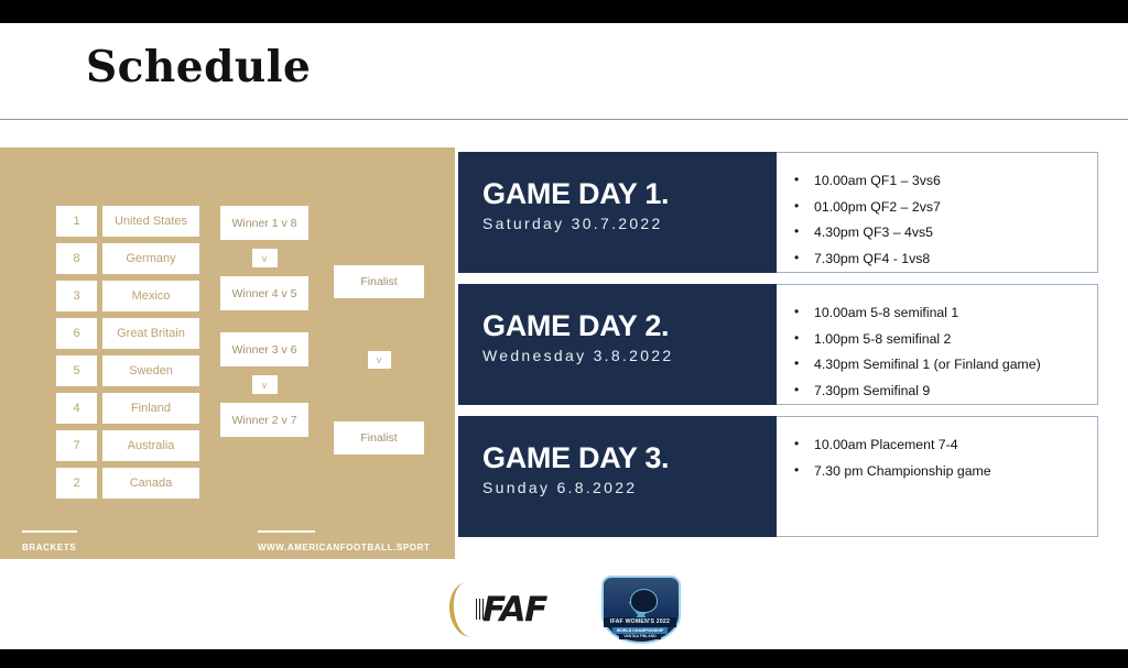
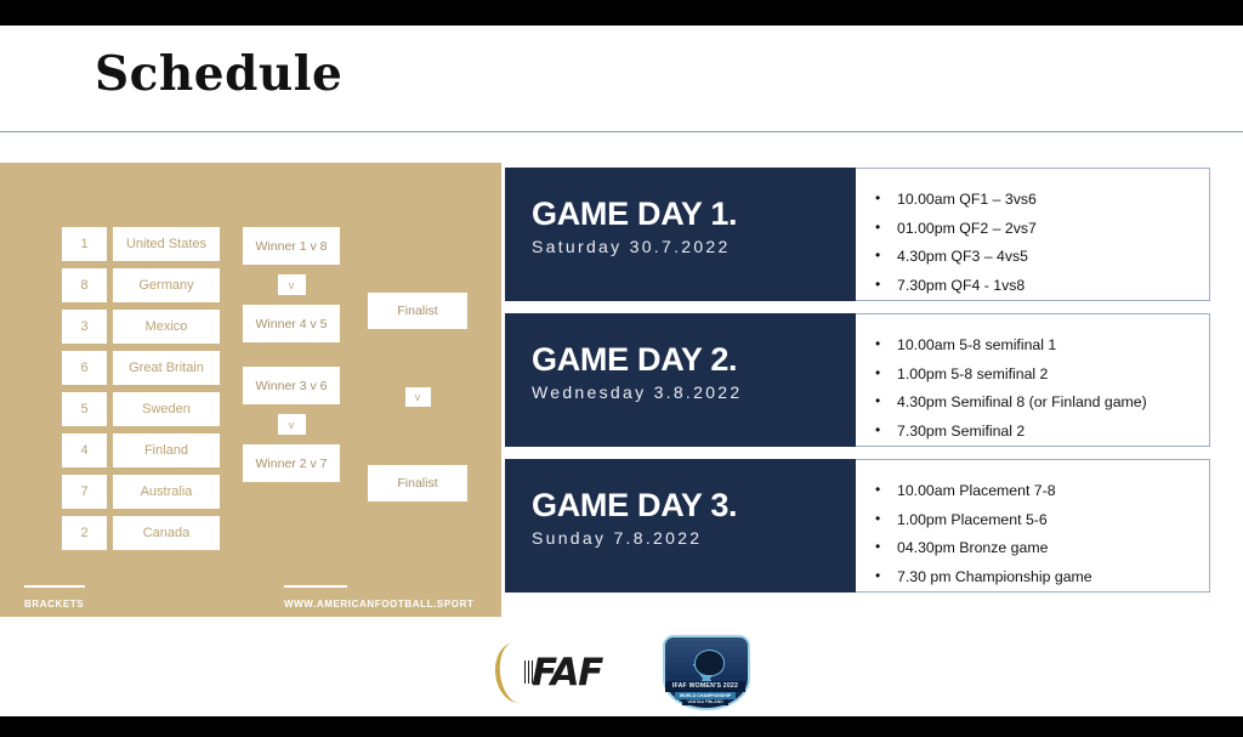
  Schedule
  1
  8
  3
  6
  5
  4
  7
  2
  United States
  Germany
  Mexico
  Great Britain
  Sweden
  Finland
  Australia
  Canada
  Winner 1 v 8
  v
  Winner 4 v 5
  Winner 3 v 6
  v
  Winner 2 v 7
  Finalist
  v
  Finalist
  BRACKETS
  WWW.AMERICANFOOTBALL.SPORT
  GAME DAY 1.
  Saturday 30.7.2022
  10.00am QF1 – 3vs6
  01.00pm QF2 – 2vs7
  4.30pm QF3 – 4vs5
  7.30pm QF4 - 1vs8
  GAME DAY 2.
  Wednesday 3.8.2022
  10.00am 5-8 semifinal 1
  1.00pm 5-8 semifinal 2
- 4.30pm Semifinal 1 (or Finland game)
+ 4.30pm Semifinal 8 (or Finland game)
- 7.30pm Semifinal 9
+ 7.30pm Semifinal 2
  GAME DAY 3.
- Sunday 6.8.2022
+ Sunday 7.8.2022
- 10.00am Placement 7-4
+ 10.00am Placement 7-8
+ 1.00pm Placement 5-6
+ 04.30pm Bronze game
  7.30 pm Championship game
  FAF
